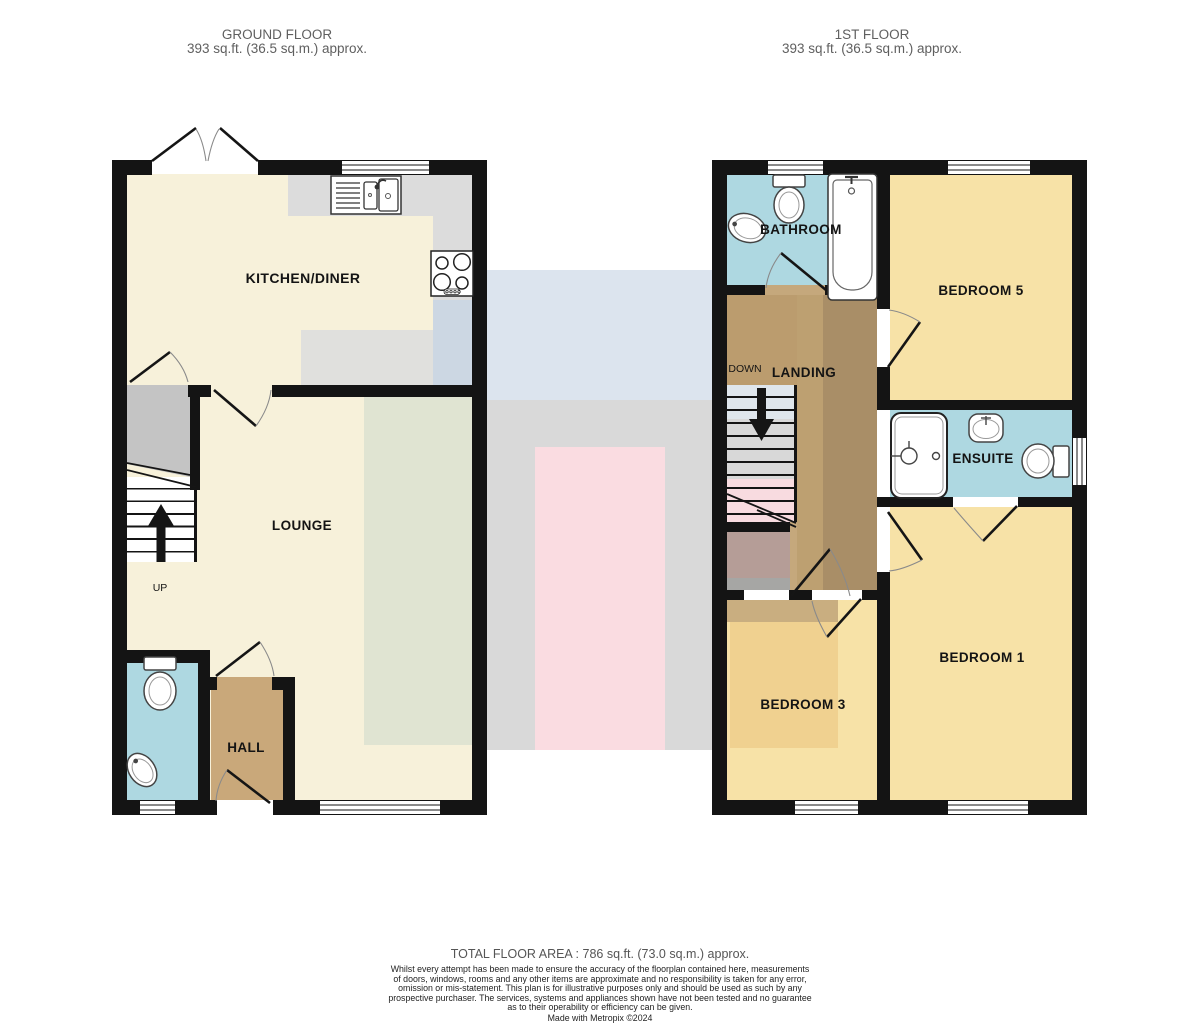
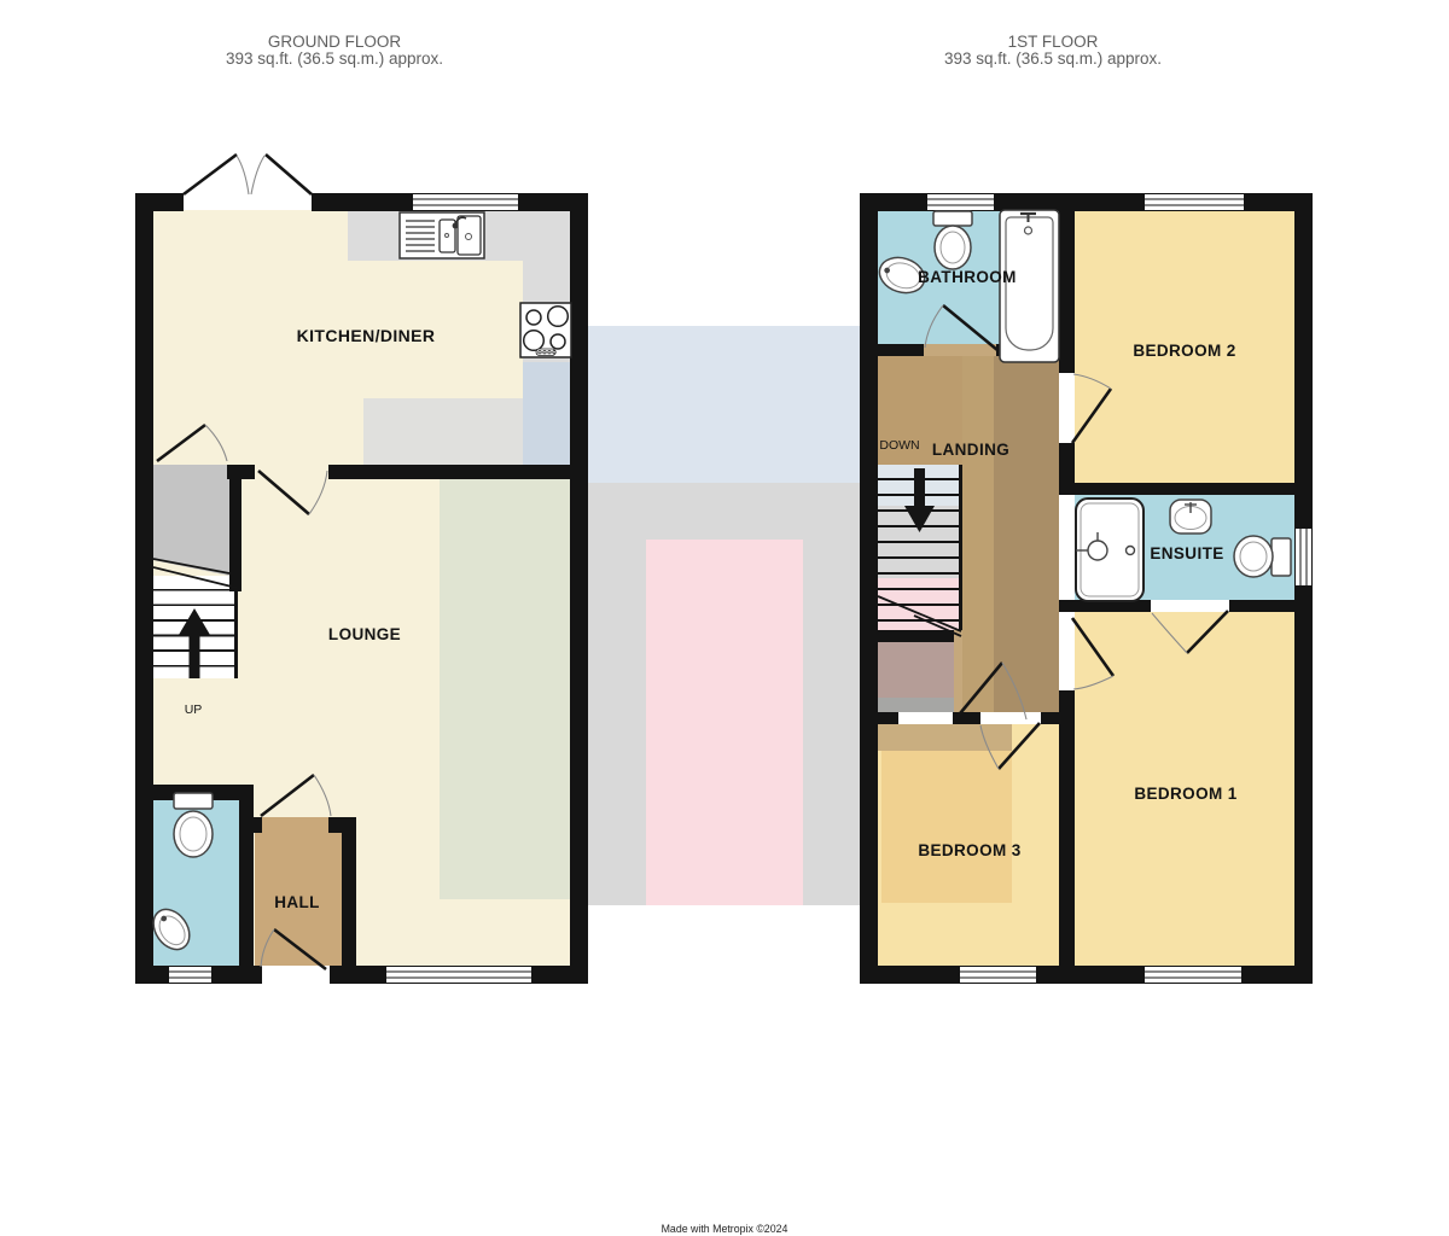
  GROUND FLOOR
  393 sq.ft. (36.5 sq.m.) approx.
  1ST FLOOR
  393 sq.ft. (36.5 sq.m.) approx.
  KITCHEN/DINER
  LOUNGE
  HALL
  UP
  BATHROOM
- BEDROOM 5
+ BEDROOM 2
  DOWN
  LANDING
  ENSUITE
  BEDROOM 1
  BEDROOM 3
- TOTAL FLOOR AREA : 786 sq.ft. (73.0 sq.m.) approx.
- Whilst every attempt has been made to ensure the accuracy of the floorplan contained here, measurements
- of doors, windows, rooms and any other items are approximate and no responsibility is taken for any error,
- omission or mis-statement. This plan is for illustrative purposes only and should be used as such by any
- prospective purchaser. The services, systems and appliances shown have not been tested and no guarantee
- as to their operability or efficiency can be given.
  Made with Metropix ©2024
